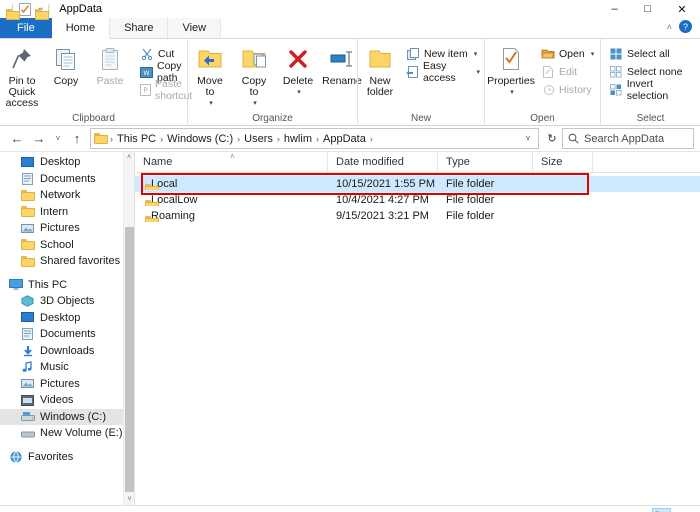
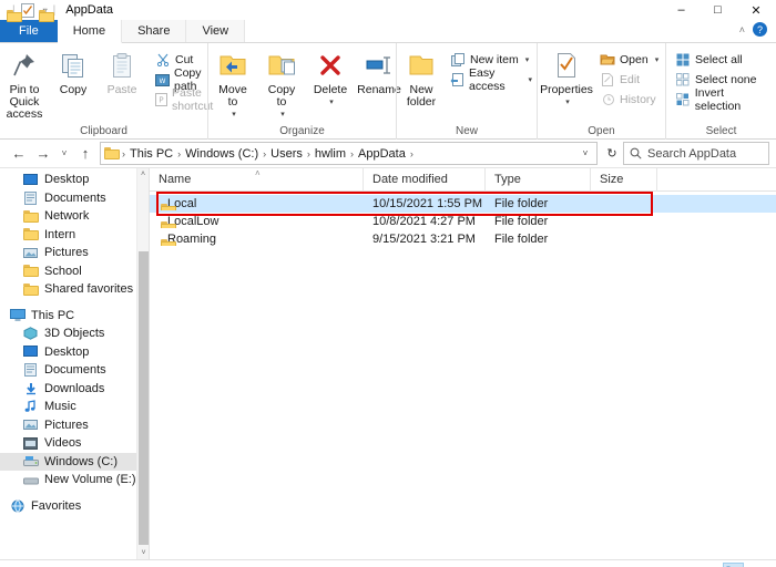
  |
  ▿
  |
  AppData
  –
  □
  ✕
  File
  Home
  Share
  View
  ˄
  ?
  Pin to Quick
  access
  Copy
  Paste
  Cut
  Copy path
  P
  Paste shortcut
  Clipboard
  Move
  to
  Copy
  to
  Delete
  Rename
  Organize
  New
  folder
  New item
  Easy access
  New
  Properties
  Open
  Edit
  History
  Open
  Select all
  Select none
  Invert selection
  Select
  ←
  →
  ˅
  ↑
  ›
  This PC
  ›
  Windows (C:)
  ›
  Users
  ›
  hwlim
  ›
  AppData
  ›
  ˅
  ↻
  Search AppData
  Desktop
  Documents
  Network
  Intern
  Pictures
  School
  Shared favorites
  This PC
  3D Objects
  Desktop
  Documents
  Downloads
  Music
  Pictures
  Videos
  Windows (C:)
  New Volume (E:)
  Favorites
  ˄
  Name
  Date modified
  Type
  Size
  Local
  10/15/2021 1:55 PM
  File folder
  LocalLow
- 10/4/2021 4:27 PM
+ 10/8/2021 4:27 PM
  File folder
  Roaming
  9/15/2021 3:21 PM
  File folder
